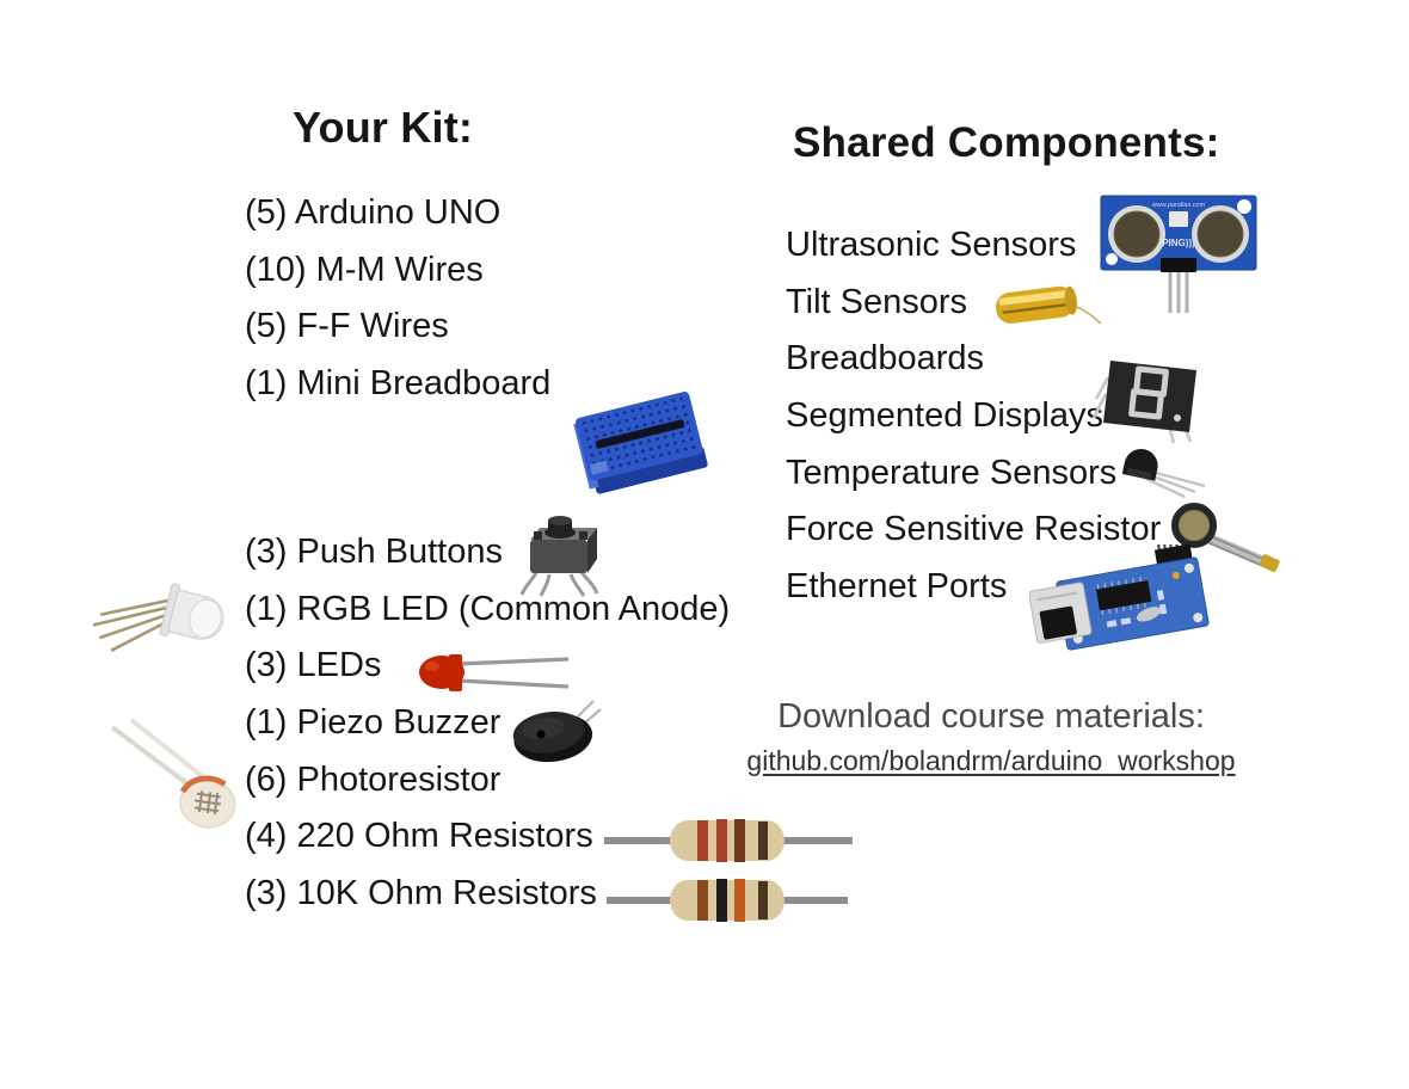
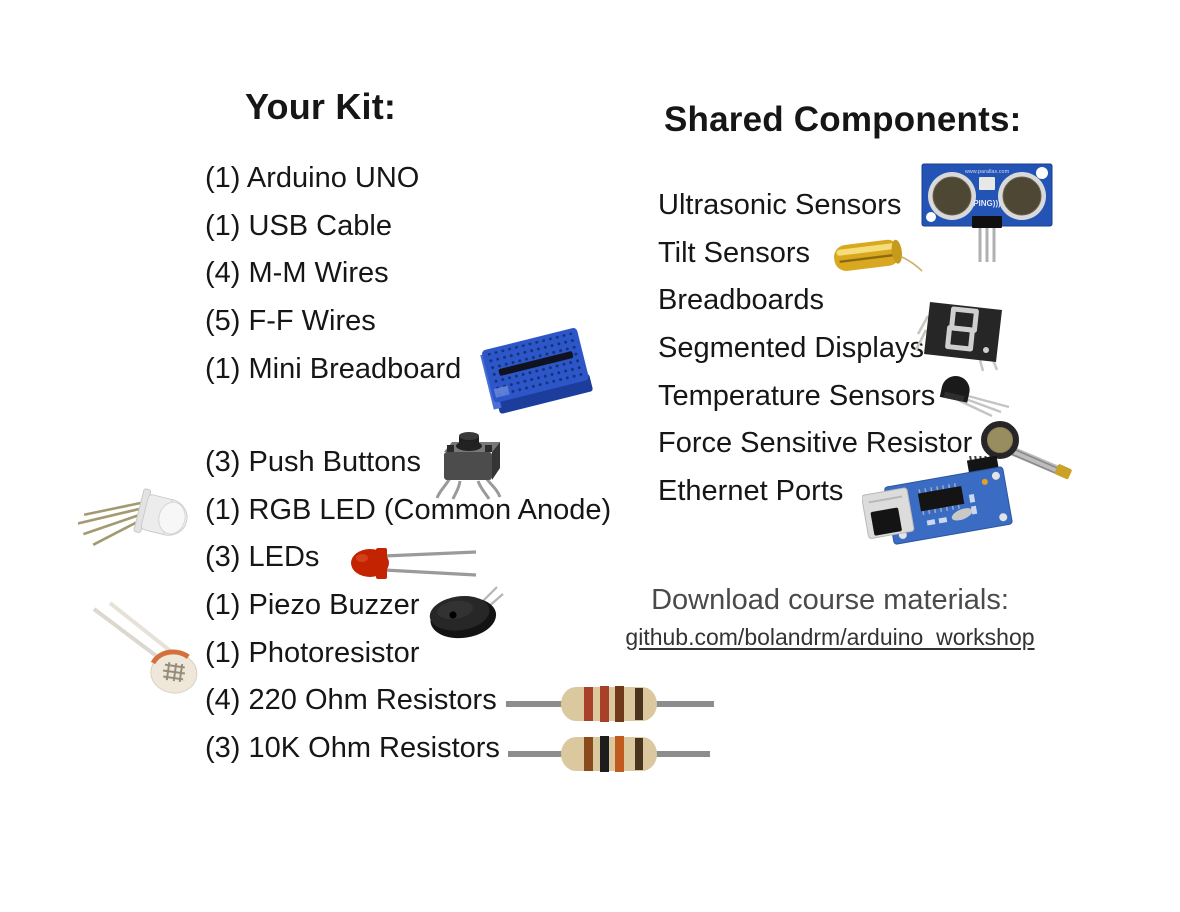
  Your Kit:
  Shared Components:
- (5) Arduino UNO
+ (1) Arduino UNO
+ (1) USB Cable
- (10) M-M Wires
+ (4) M-M Wires
  (5) F-F Wires
  (1) Mini Breadboard
  (3) Push Buttons
  (1) RGB LED (Common Anode)
  (3) LEDs
  (1) Piezo Buzzer
- (6) Photoresistor
+ (1) Photoresistor
  (4) 220 Ohm Resistors
  (3) 10K Ohm Resistors
  Ultrasonic Sensors
  Tilt Sensors
  Breadboards
  Segmented Display
  Temperature Sensors
  Force Sensitive Resistor
  Ethernet Ports
  Download course materials:
  github.com/bolandrm/arduino_workshop
  PING)))
